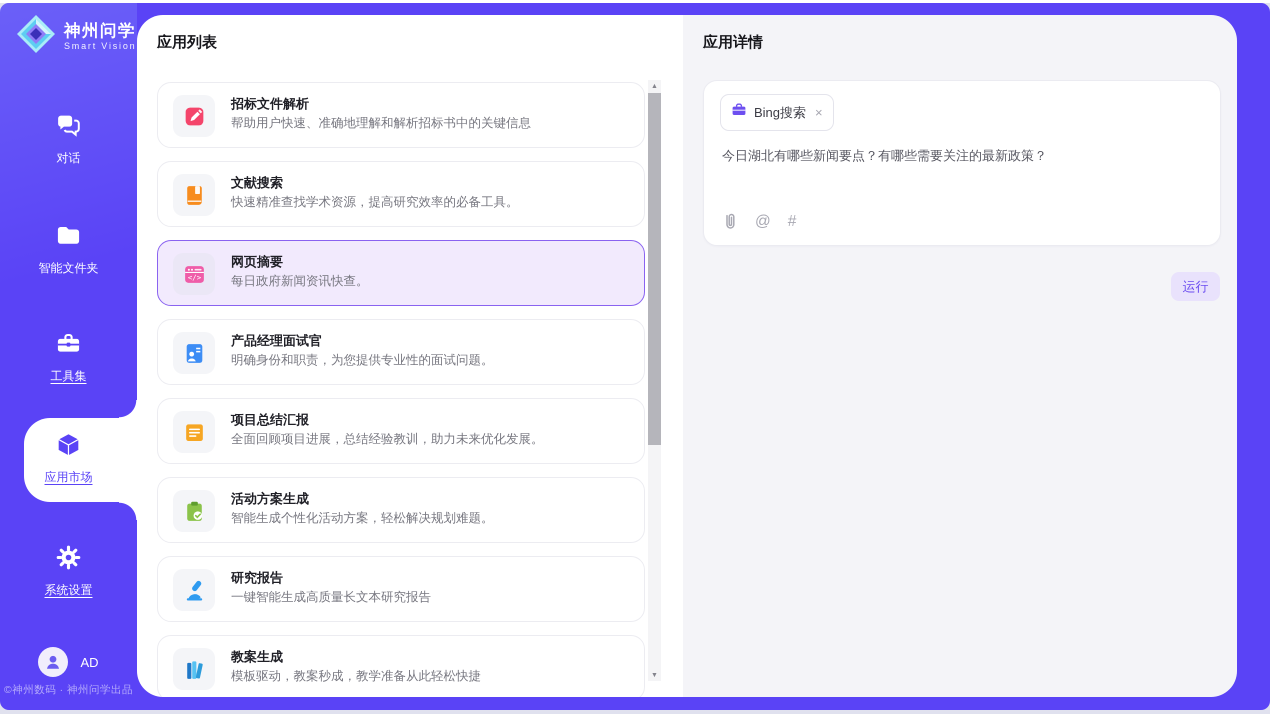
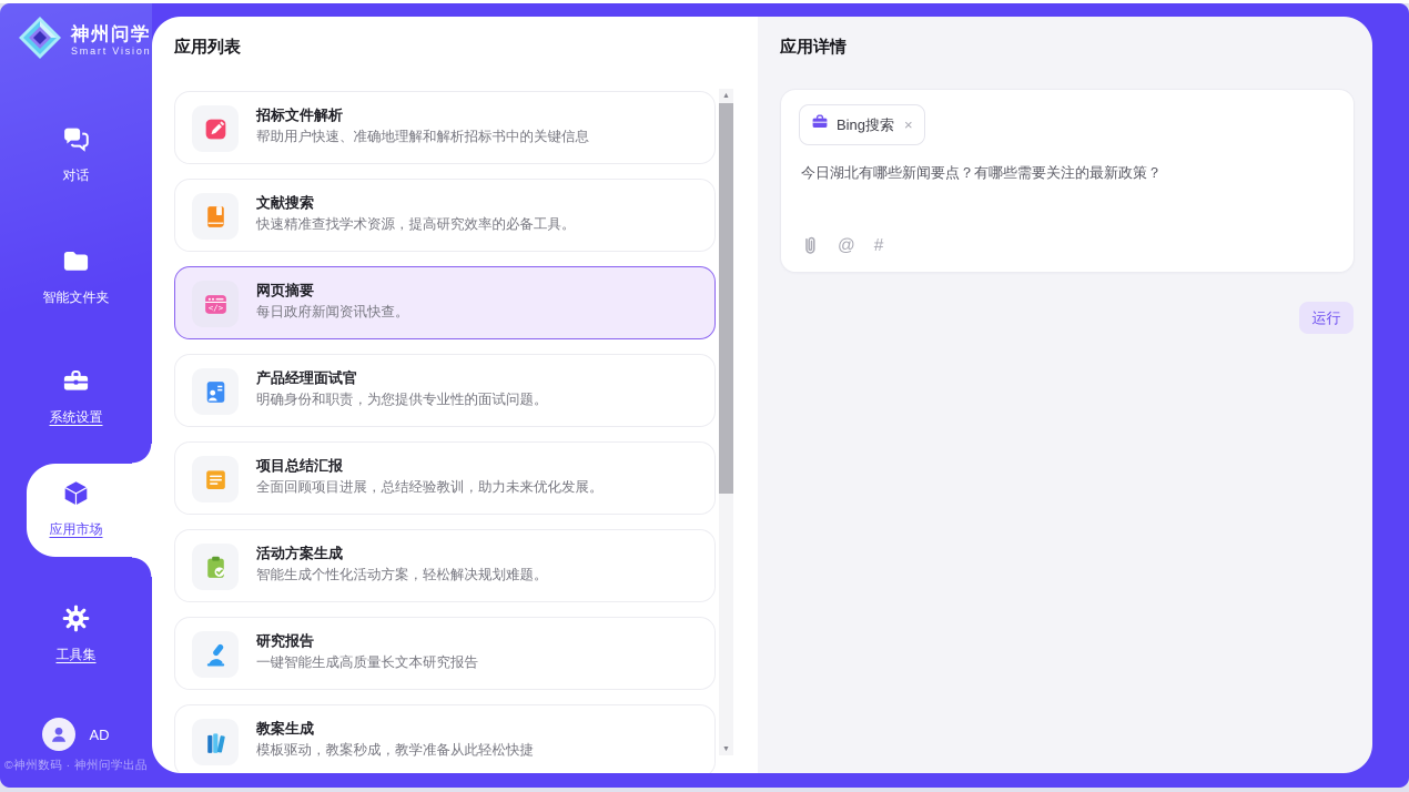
  神州问学
  Smart Vision
  对话
  智能文件夹
- 工具集
+ 系统设置
  应用市场
- 系统设置
+ 工具集
  AD
  ©神州数码 · 神州问学出品
  应用列表
  招标文件解析
  帮助用户快速、准确地理解和解析招标书中的关键信息
  文献搜索
  快速精准查找学术资源，提高研究效率的必备工具。
  </>
  网页摘要
  每日政府新闻资讯快查。
  产品经理面试官
  明确身份和职责，为您提供专业性的面试问题。
  项目总结汇报
  全面回顾项目进展，总结经验教训，助力未来优化发展。
  活动方案生成
  智能生成个性化活动方案，轻松解决规划难题。
  研究报告
  一键智能生成高质量长文本研究报告
  教案生成
  模板驱动，教案秒成，教学准备从此轻松快捷
  应用详情
  Bing搜索
  ×
  今日湖北有哪些新闻要点？有哪些需要关注的最新政策？
  @
  #
  运行
